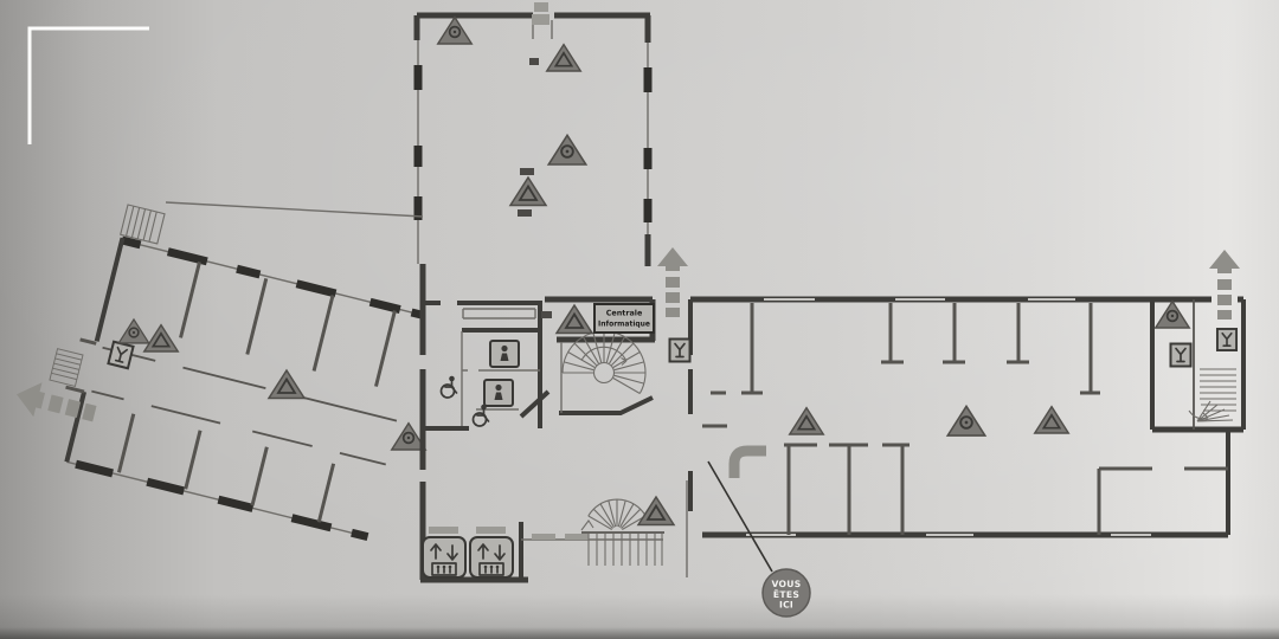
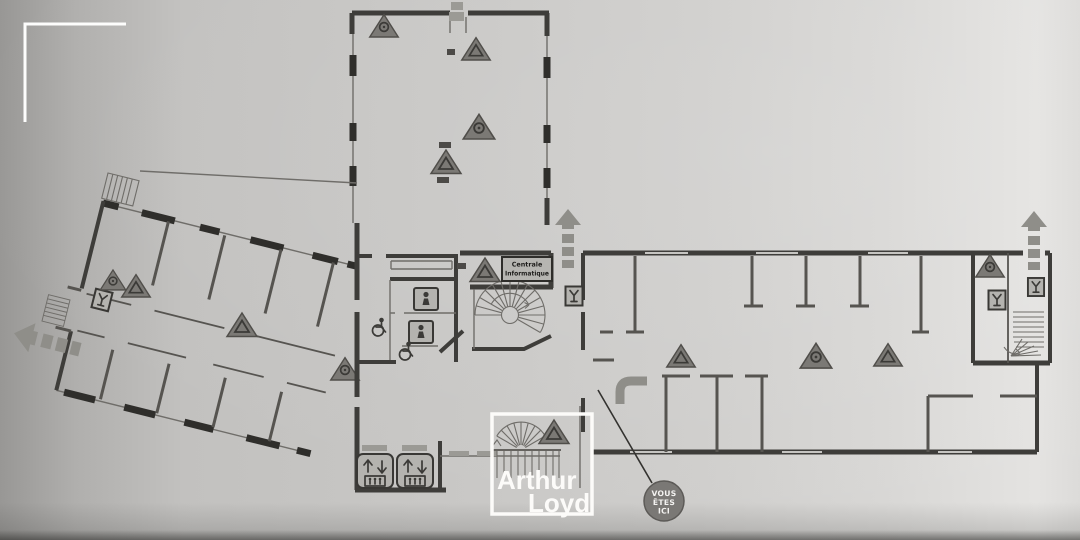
  Centrale
  Informatique
  VOUS
  ÊTES
  ICI
+ Arthur
+ Loyd
